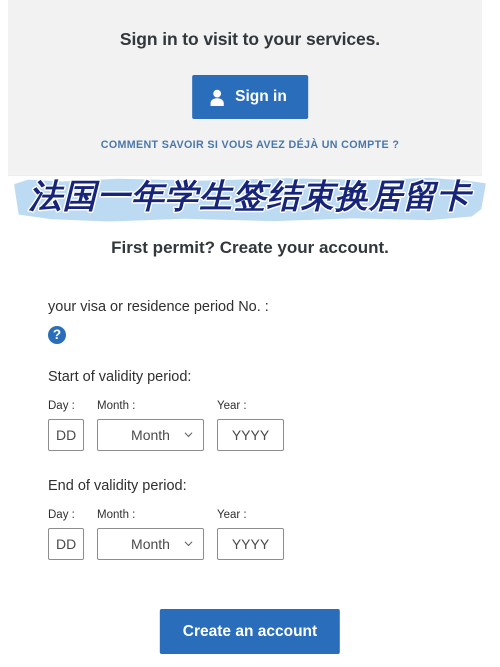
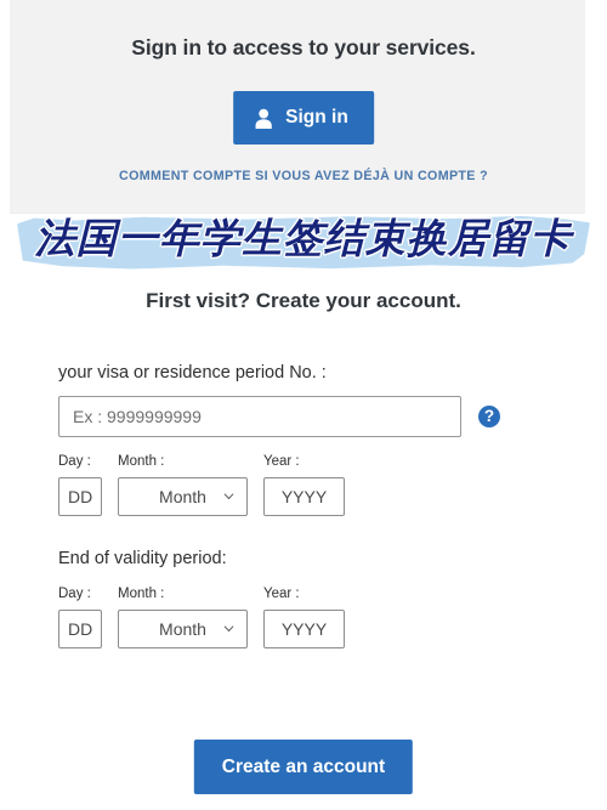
- Sign in to visit to your services.
+ Sign in to access to your services.
  Sign in
- COMMENT SAVOIR SI VOUS AVEZ DÉJÀ UN COMPTE ?
+ COMMENT COMPTE SI VOUS AVEZ DÉJÀ UN COMPTE ?
  法国一年学生签结束换居留卡
- First permit? Create your account.
+ First visit? Create your account.
  your visa or residence period No. :
+ Ex : 9999999999
  ?
- Start of validity period:
  Day :
  DD
  Month :
  Month
  Year :
  YYYY
  End of validity period:
  Day :
  DD
  Month :
  Month
  Year :
  YYYY
  Create an account
